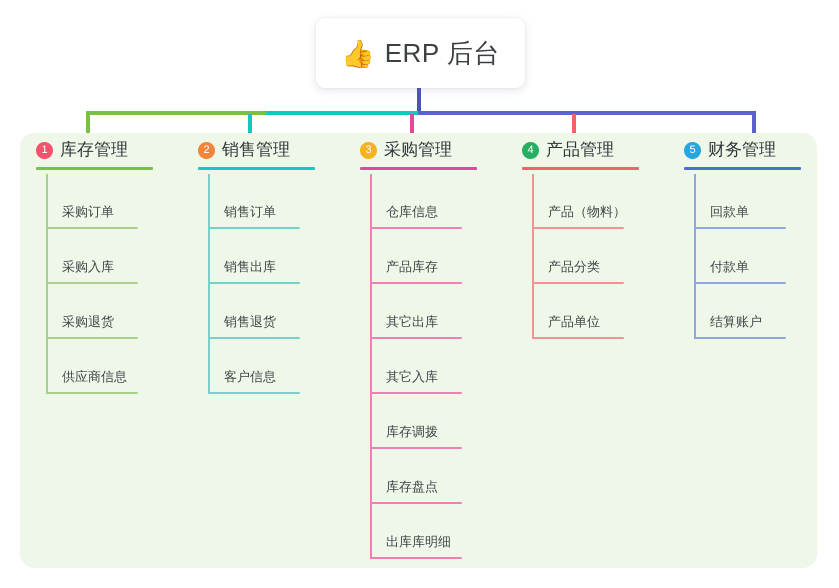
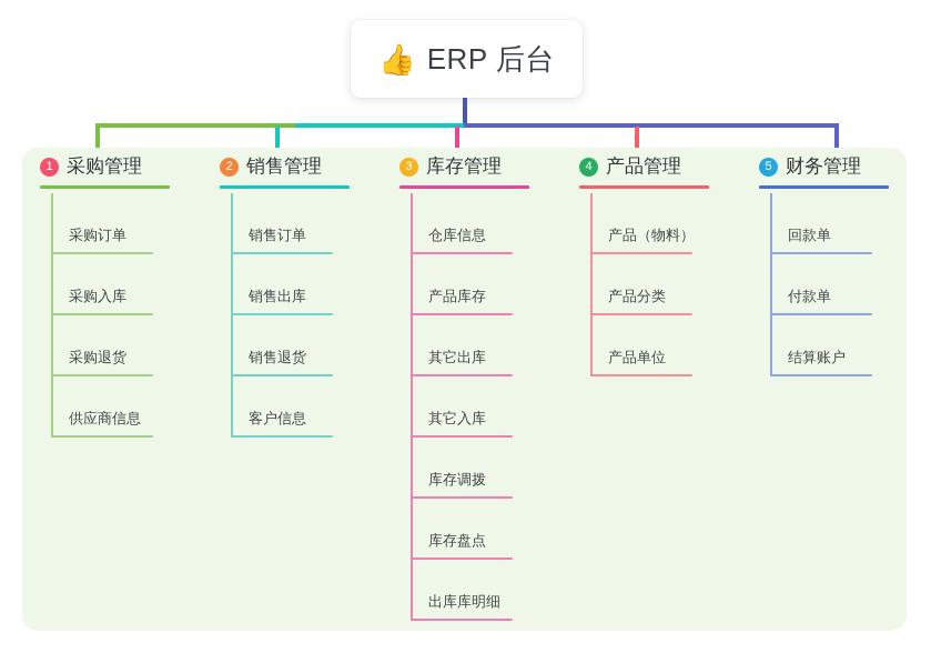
  👍
  ERP 后台
  1
- 库存管理
+ 采购管理
  采购订单
  采购入库
  采购退货
  供应商信息
  2
  销售管理
  销售订单
  销售出库
  销售退货
  客户信息
  3
- 采购管理
+ 库存管理
  仓库信息
  产品库存
  其它出库
  其它入库
  库存调拨
  库存盘点
  出库库明细
  4
  产品管理
  产品（物料）
  产品分类
  产品单位
  5
  财务管理
  回款单
  付款单
  结算账户
